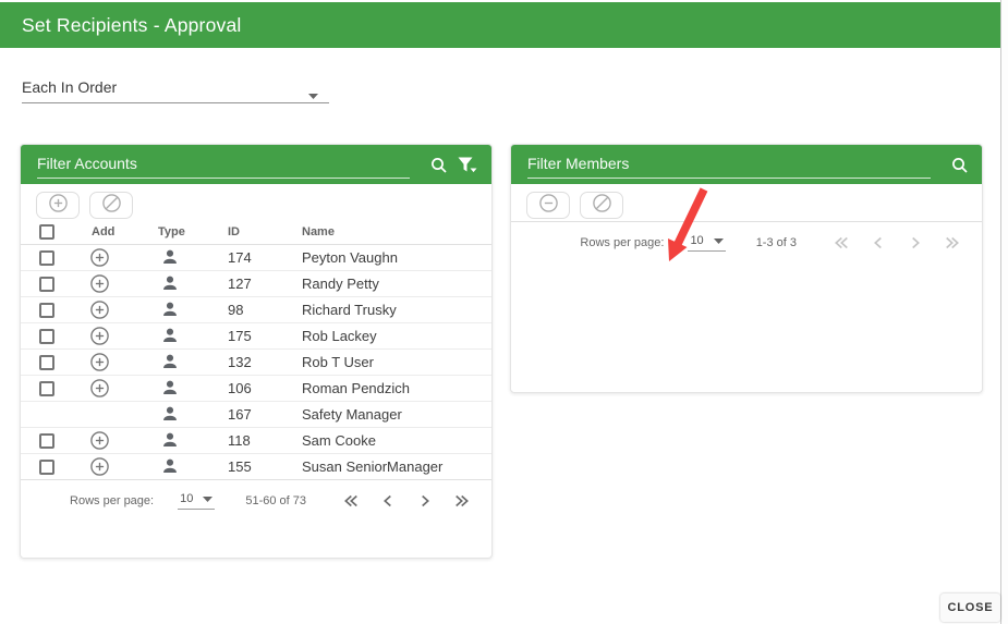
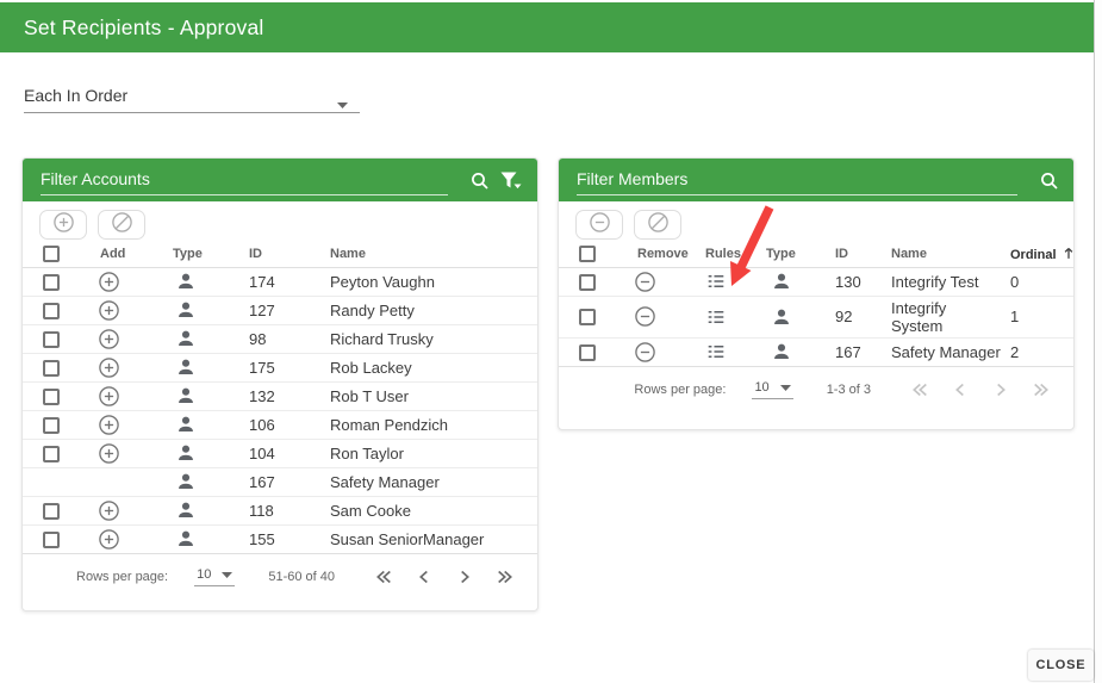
  Set Recipients - Approval
  Each In Order
  Filter Accounts
  	Add	Type	ID	Name
  			174	Peyton Vaughn
  			127	Randy Petty
  			98	Richard Trusky
  			175	Rob Lackey
  			132	Rob T User
  			106	Roman Pendzich
+ 			104	Ron Taylor
  			167	Safety Manager
  			118	Sam Cooke
  			155	Susan SeniorManager
  Rows per page:
  10
- 51-60 of 73
+ 51-60 of 40
  Filter Members
+ 	Remove	Rules	Type	ID	Name	Ordinal
+ 				130	Integrify Test	0
+ 				92	Integrify System	1
+ 				167	Safety Manager	2
  Rows per page:
  10
  1-3 of 3
  CLOSE
